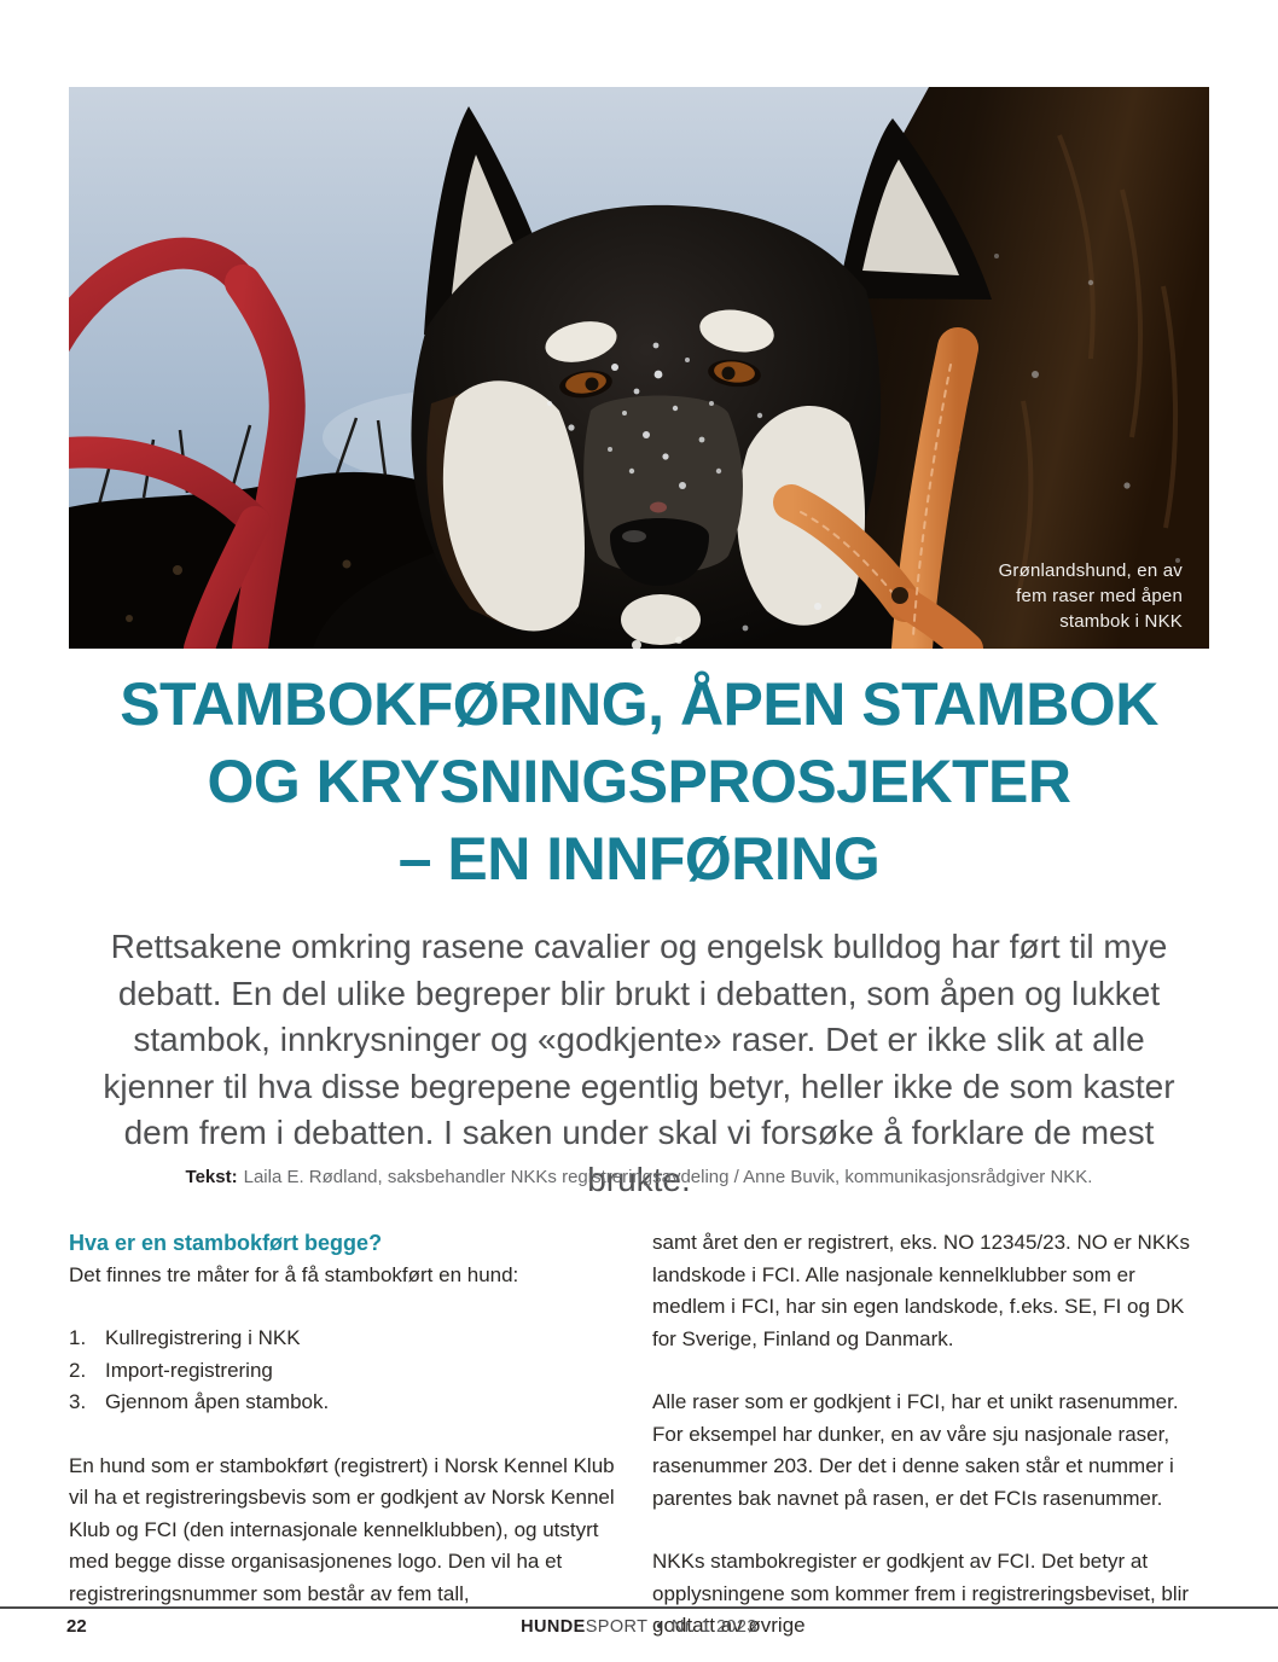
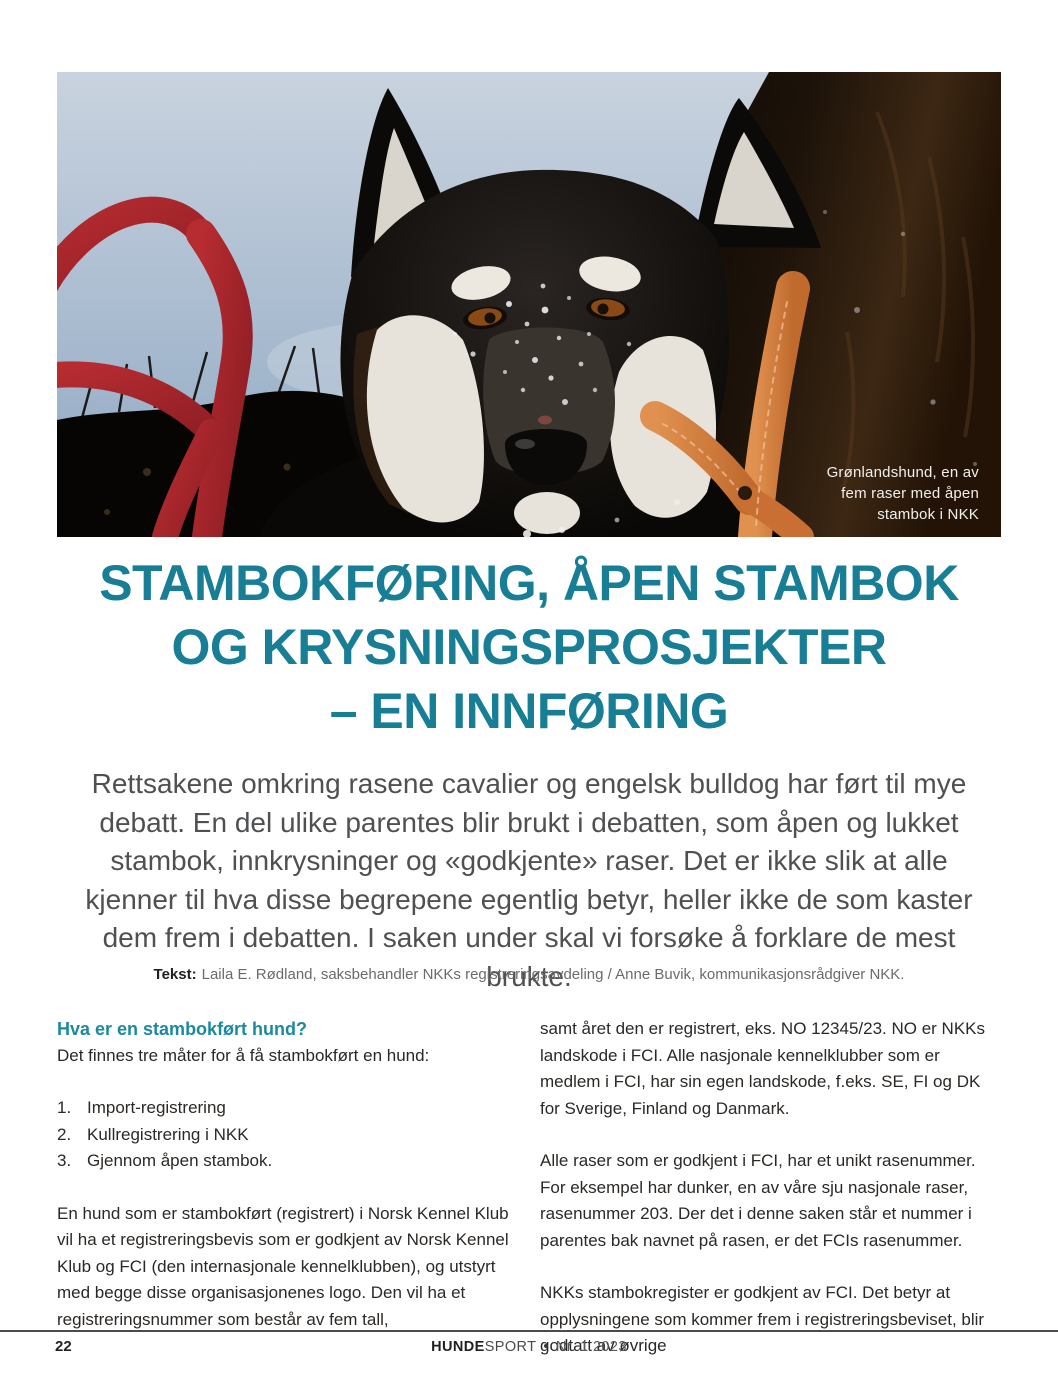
  Grønlandshund, en av
  fem raser med åpen
  stambok i NKK
  STAMBOKFØRING, ÅPEN STAMBOK
  OG KRYSNINGSPROSJEKTER
  – EN INNFØRING
- Rettsakene omkring rasene cavalier og engelsk bulldog har ført til mye debatt. En del ulike begreper blir brukt i debatten, som åpen og lukket stambok, innkrysninger og «godkjente» raser. Det er ikke slik at alle kjenner til hva disse begrepene egentlig betyr, heller ikke de som kaster dem frem i debatten. I saken under skal vi forsøke å forklare de mest brukte.
+ Rettsakene omkring rasene cavalier og engelsk bulldog har ført til mye debatt. En del ulike parentes blir brukt i debatten, som åpen og lukket stambok, innkrysninger og «godkjente» raser. Det er ikke slik at alle kjenner til hva disse begrepene egentlig betyr, heller ikke de som kaster dem frem i debatten. I saken under skal vi forsøke å forklare de mest brukte.
  Tekst: Laila E. Rødland, saksbehandler NKKs registreringsavdeling / Anne Buvik, kommunikasjonsrådgiver NKK.
- Hva er en stambokført begge?
+ Hva er en stambokført hund?
  Det finnes tre måter for å få stambokført en hund:
  1.
- Kullregistrering i NKK
+ Import-registrering
  2.
- Import-registrering
+ Kullregistrering i NKK
  3.
  Gjennom åpen stambok.
  En hund som er stambokført (registrert) i Norsk Kennel Klub vil ha et registreringsbevis som er godkjent av Norsk Kennel Klub og FCI (den internasjonale kennelklubben), og utstyrt med begge disse organisasjonenes logo. Den vil ha et registreringsnummer som består av fem tall,
  samt året den er registrert, eks. NO 12345/23. NO er NKKs landskode i FCI. Alle nasjonale kennelklubber som er medlem i FCI, har sin egen landskode, f.eks. SE, FI og DK for Sverige, Finland og Danmark.
  Alle raser som er godkjent i FCI, har et unikt rasenummer. For eksempel har dunker, en av våre sju nasjonale raser, rasenummer 203. Der det i denne saken står et nummer i parentes bak navnet på rasen, er det FCIs rasenummer.
  NKKs stambokregister er godkjent av FCI. Det betyr at opplysningene som kommer frem i registreringsbeviset, blir godtatt av øvrige
  22
  HUNDESPORT • Nr. 1 2023
